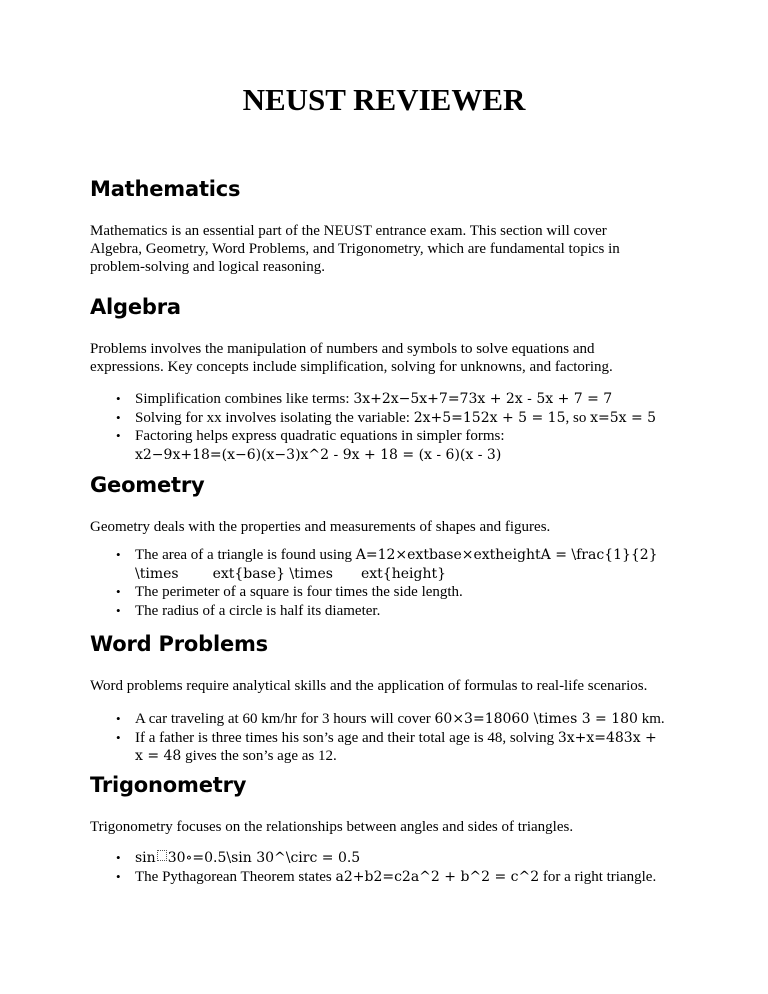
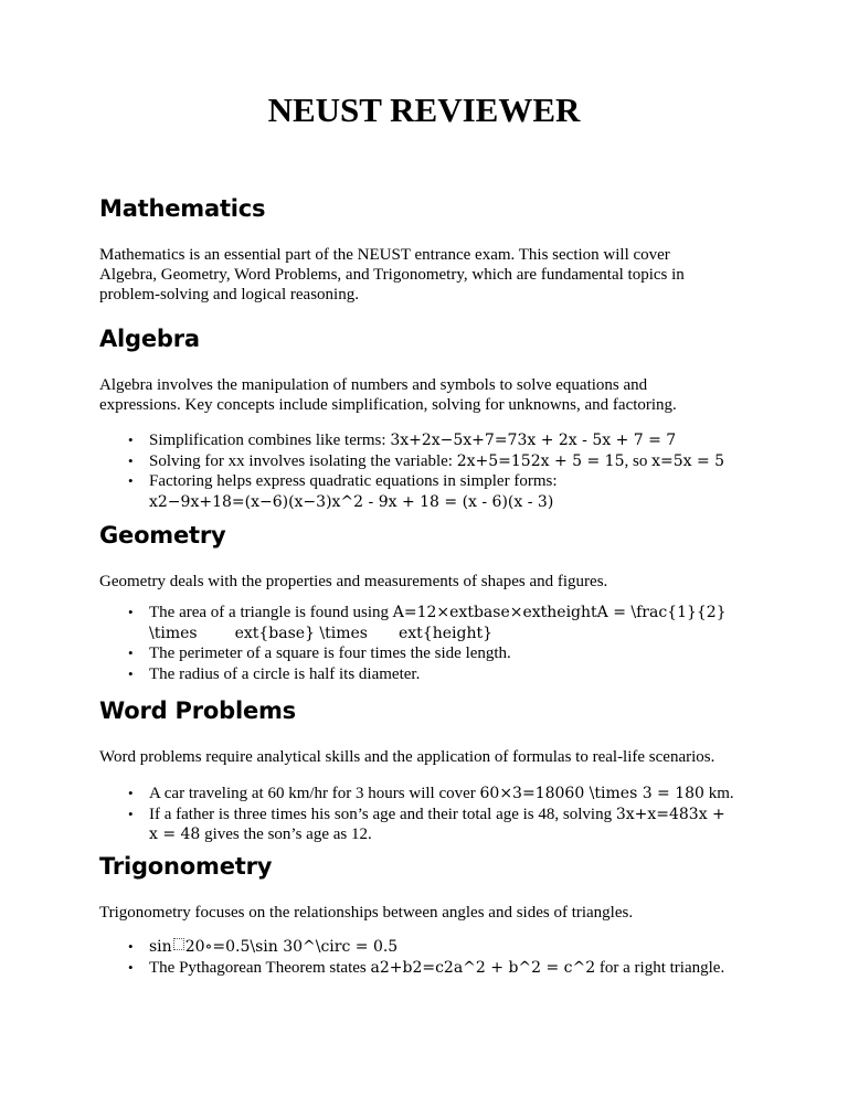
  NEUST REVIEWER
  Mathematics
  Mathematics is an essential part of the NEUST entrance exam. This section will cover
  Algebra, Geometry, Word Problems, and Trigonometry, which are fundamental topics in
  problem-solving and logical reasoning.
  Algebra
- Problems involves the manipulation of numbers and symbols to solve equations and
+ Algebra involves the manipulation of numbers and symbols to solve equations and
  expressions. Key concepts include simplification, solving for unknowns, and factoring.
  •
  Simplification combines like terms: 3x+2x−5x+7=73x + 2x - 5x + 7 = 7
  •
  Solving for xx involves isolating the variable: 2x+5=152x + 5 = 15, so x=5x = 5
  •
  Factoring helps express quadratic equations in simpler forms:
  x2−9x+18=(x−6)(x−3)x^2 - 9x + 18 = (x - 6)(x - 3)
  Geometry
  Geometry deals with the properties and measurements of shapes and figures.
  •
  The area of a triangle is found using A=12×extbase×extheightA = \frac{1}{2}
  \times ext{base} \times ext{height}
  •
  The perimeter of a square is four times the side length.
  •
  The radius of a circle is half its diameter.
  Word Problems
  Word problems require analytical skills and the application of formulas to real-life scenarios.
  •
  A car traveling at 60 km/hr for 3 hours will cover 60×3=18060 \times 3 = 180 km.
  •
  If a father is three times his son’s age and their total age is 48, solving 3x+x=483x +
  x = 48 gives the son’s age as 12.
  Trigonometry
  Trigonometry focuses on the relationships between angles and sides of triangles.
  •
- sin 30∘=0.5\sin 30^\circ = 0.5
+ sin 20∘=0.5\sin 30^\circ = 0.5
  •
  The Pythagorean Theorem states a2+b2=c2a^2 + b^2 = c^2 for a right triangle.
